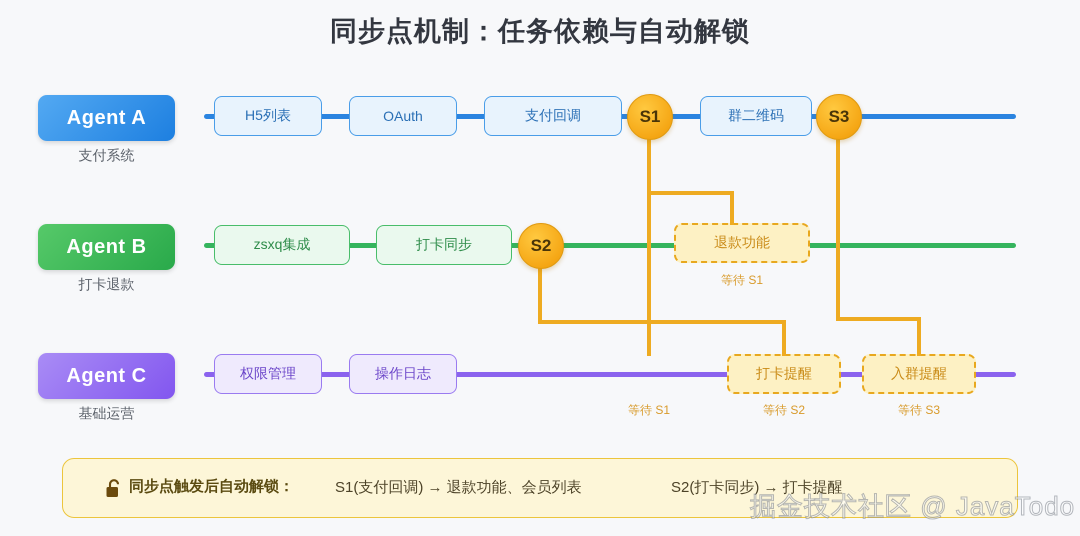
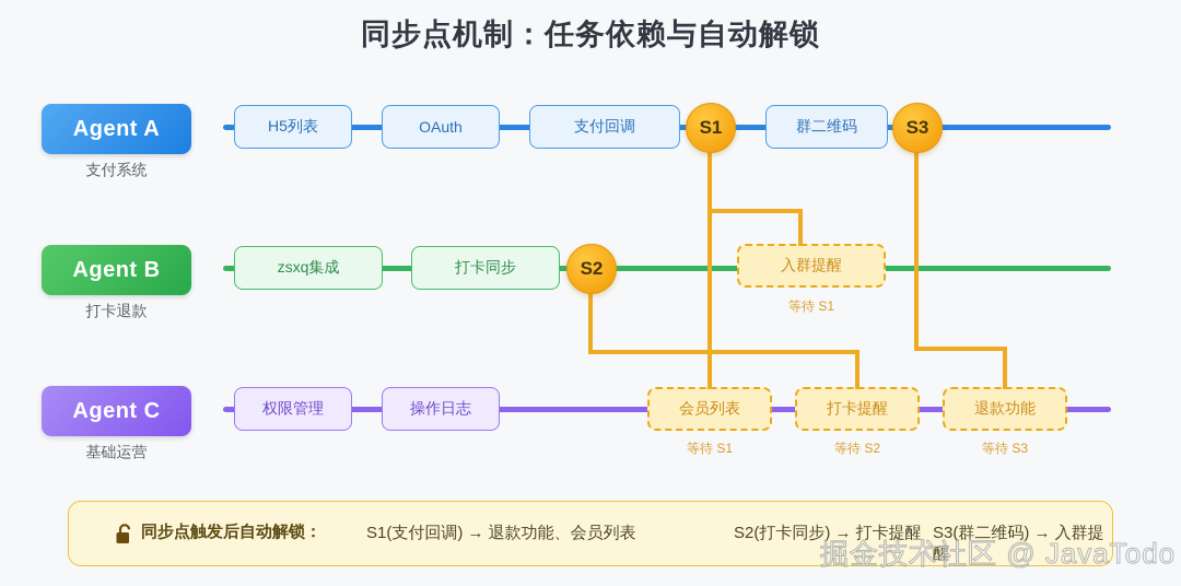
  同步点机制：任务依赖与自动解锁
  Agent A
  支付系统
  H5列表
  OAuth
  支付回调
  群二维码
  S1
  S3
  Agent B
  打卡退款
  zsxq集成
  打卡同步
  S2
- 退款功能
+ 入群提醒
  等待 S1
  Agent C
  基础运营
  权限管理
  操作日志
+ 会员列表
  等待 S1
  打卡提醒
  等待 S2
- 入群提醒
+ 退款功能
  等待 S3
  同步点触发后自动解锁：
  S1(支付回调) → 退款功能、会员列表
  S2(打卡同步) → 打卡提醒
+ S3(群二维码) → 入群提醒
  掘金技术社区 @ JavaTodo
